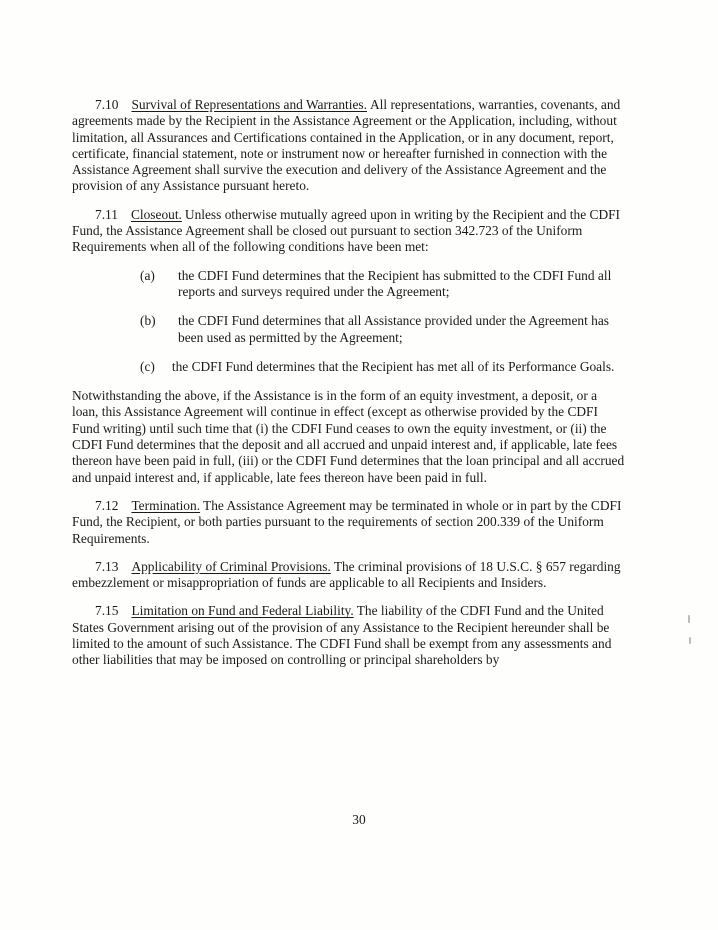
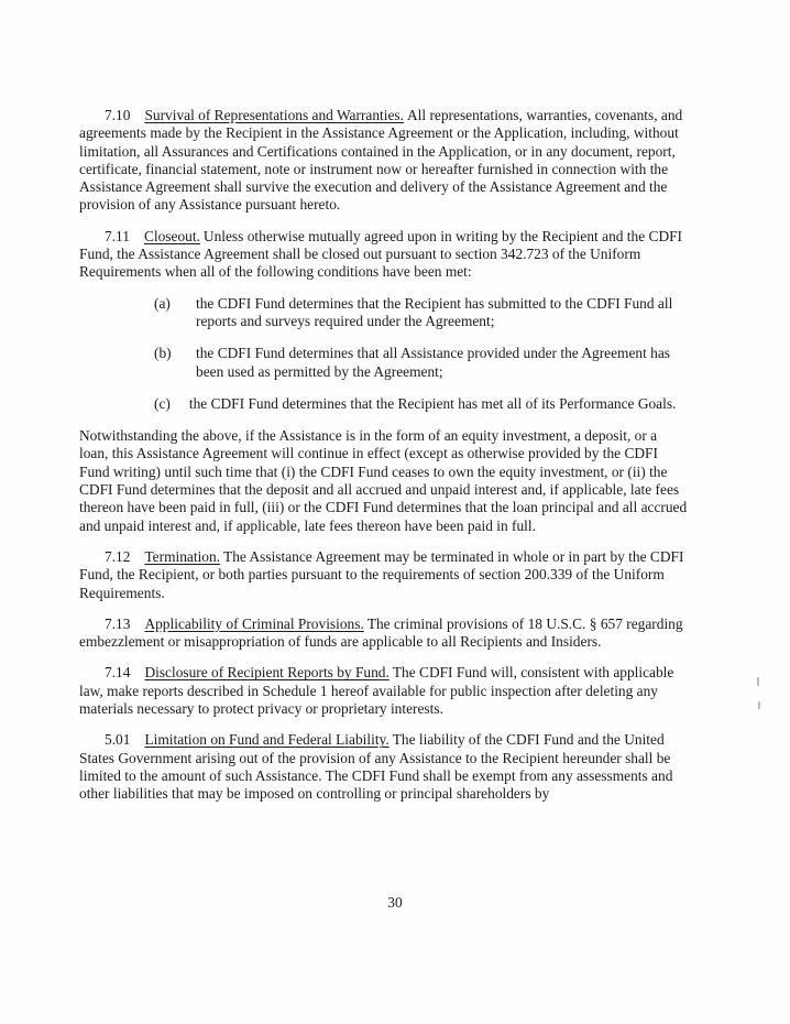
  7.10 Survival of Representations and Warranties. All representations, warranties, covenants, and agreements made by the Recipient in the Assistance Agreement or the Application, including, without limitation, all Assurances and Certifications contained in the Application, or in any document, report, certificate, financial statement, note or instrument now or hereafter furnished in connection with the Assistance Agreement shall survive the execution and delivery of the Assistance Agreement and the provision of any Assistance pursuant hereto.
  7.11 Closeout. Unless otherwise mutually agreed upon in writing by the Recipient and the CDFI Fund, the Assistance Agreement shall be closed out pursuant to section 342.723 of the Uniform Requirements when all of the following conditions have been met:
  (a)
  the CDFI Fund determines that the Recipient has submitted to the CDFI Fund all reports and surveys required under the Agreement;
  (b)
  the CDFI Fund determines that all Assistance provided under the Agreement has been used as permitted by the Agreement;
  (c) the CDFI Fund determines that the Recipient has met all of its Performance Goals.
  Notwithstanding the above, if the Assistance is in the form of an equity investment, a deposit, or a loan, this Assistance Agreement will continue in effect (except as otherwise provided by the CDFI Fund writing) until such time that (i) the CDFI Fund ceases to own the equity investment, or (ii) the CDFI Fund determines that the deposit and all accrued and unpaid interest and, if applicable, late fees thereon have been paid in full, (iii) or the CDFI Fund determines that the loan principal and all accrued and unpaid interest and, if applicable, late fees thereon have been paid in full.
  7.12 Termination. The Assistance Agreement may be terminated in whole or in part by the CDFI Fund, the Recipient, or both parties pursuant to the requirements of section 200.339 of the Uniform Requirements.
  7.13 Applicability of Criminal Provisions. The criminal provisions of 18 U.S.C. § 657 regarding embezzlement or misappropriation of funds are applicable to all Recipients and Insiders.
+ 7.14 Disclosure of Recipient Reports by Fund. The CDFI Fund will, consistent with applicable law, make reports described in Schedule 1 hereof available for public inspection after deleting any materials necessary to protect privacy or proprietary interests.
- 7.15 Limitation on Fund and Federal Liability. The liability of the CDFI Fund and the United States Government arising out of the provision of any Assistance to the Recipient hereunder shall be limited to the amount of such Assistance. The CDFI Fund shall be exempt from any assessments and other liabilities that may be imposed on controlling or principal shareholders by
+ 5.01 Limitation on Fund and Federal Liability. The liability of the CDFI Fund and the United States Government arising out of the provision of any Assistance to the Recipient hereunder shall be limited to the amount of such Assistance. The CDFI Fund shall be exempt from any assessments and other liabilities that may be imposed on controlling or principal shareholders by
  30
